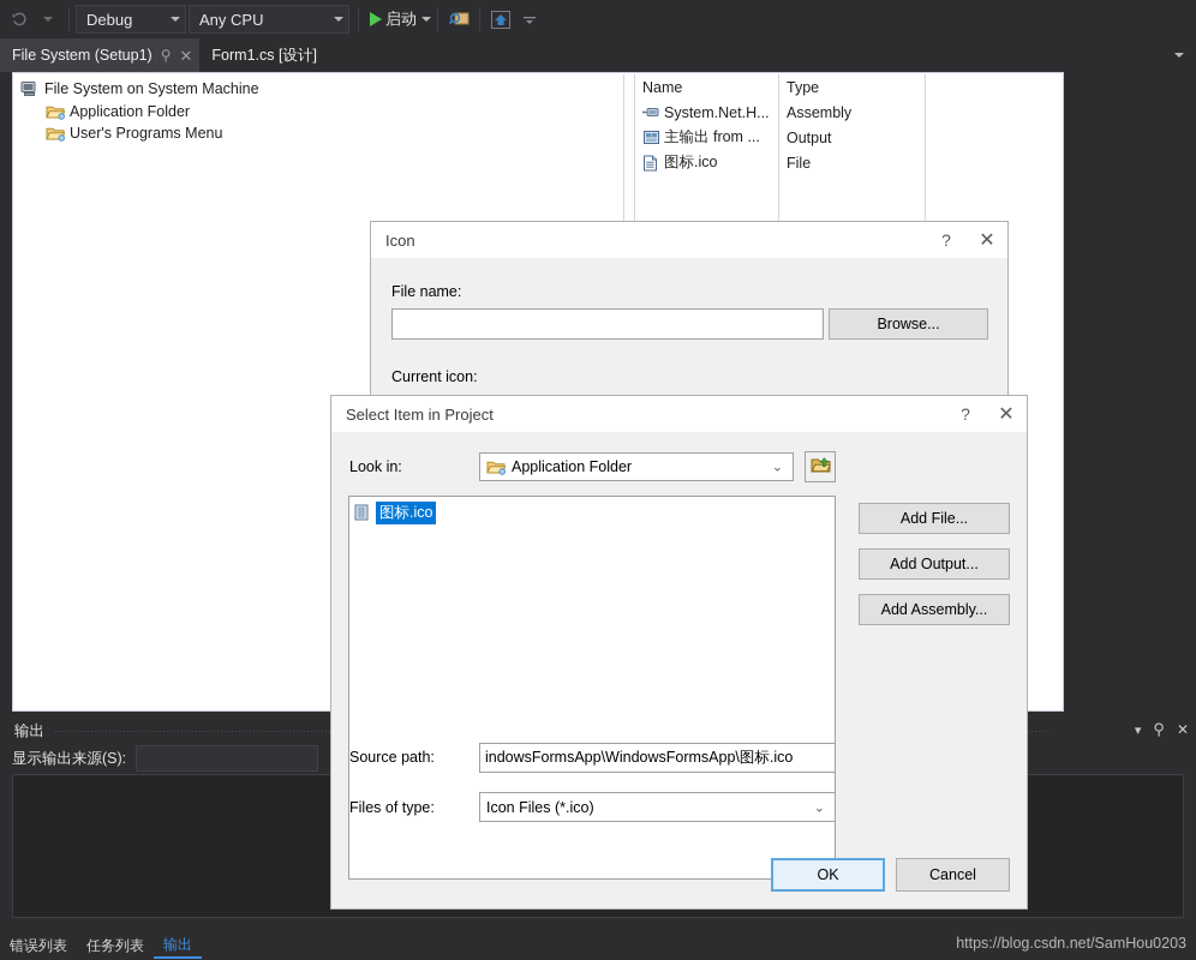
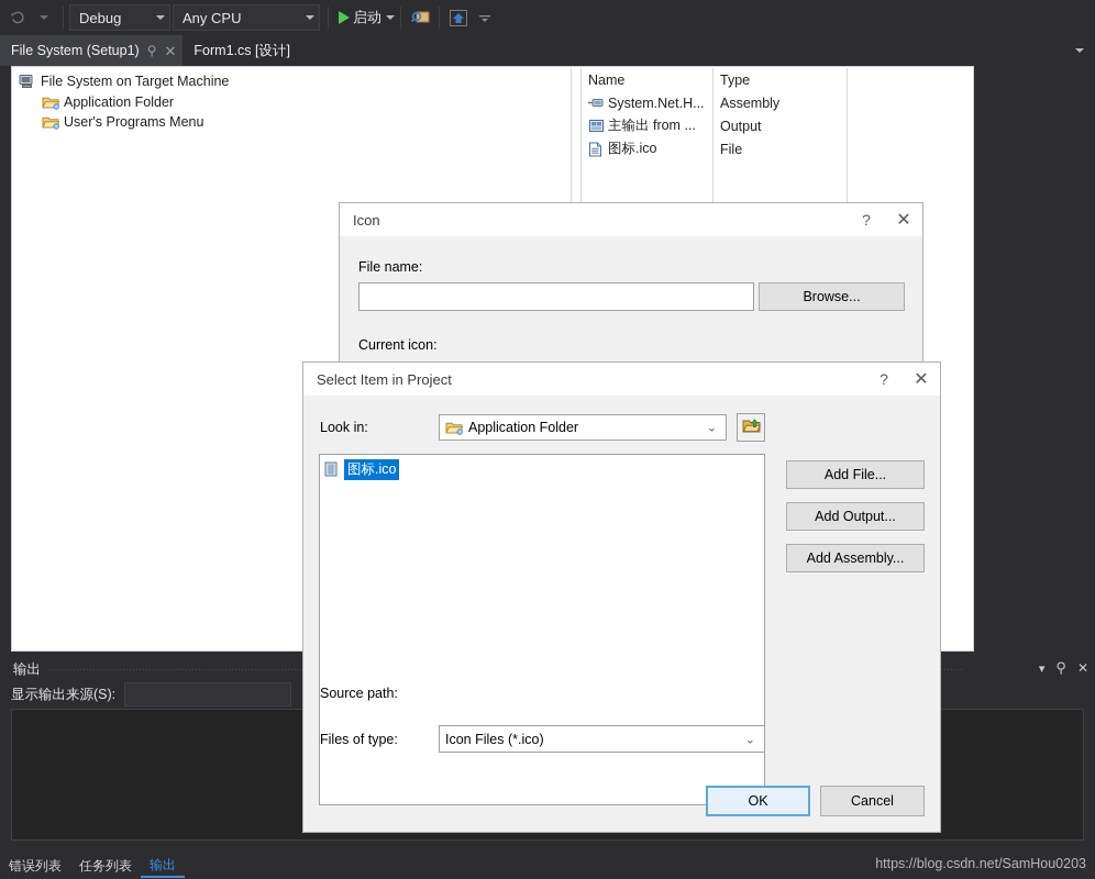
  Debug
  Any CPU
  启动
  File System (Setup1)
  ⚲
  ✕
  Form1.cs [设计]
- File System on System Machine
+ File System on Target Machine
  Application Folder
  User's Programs Menu
  Name
  System.Net.H...
  主输出 from ...
  图标.ico
  Type
  Assembly
  Output
  File
  输出
  ▾
  ⚲
  ✕
  显示输出来源(S):
  错误列表
  任务列表
  输出
  https://blog.csdn.net/SamHou0203
  Icon
  ?
  ✕
  File name:
  Browse...
  Current icon:
  Select Item in Project
  ?
  ✕
  Look in:
  Application Folder
  ⌄
  图标.ico
  Add File...
  Add Output...
  Add Assembly...
  Source path:
- indowsFormsApp\WindowsFormsApp\图标.ico
  Files of type:
  Icon Files (*.ico)
  ⌄
  OK
  Cancel
